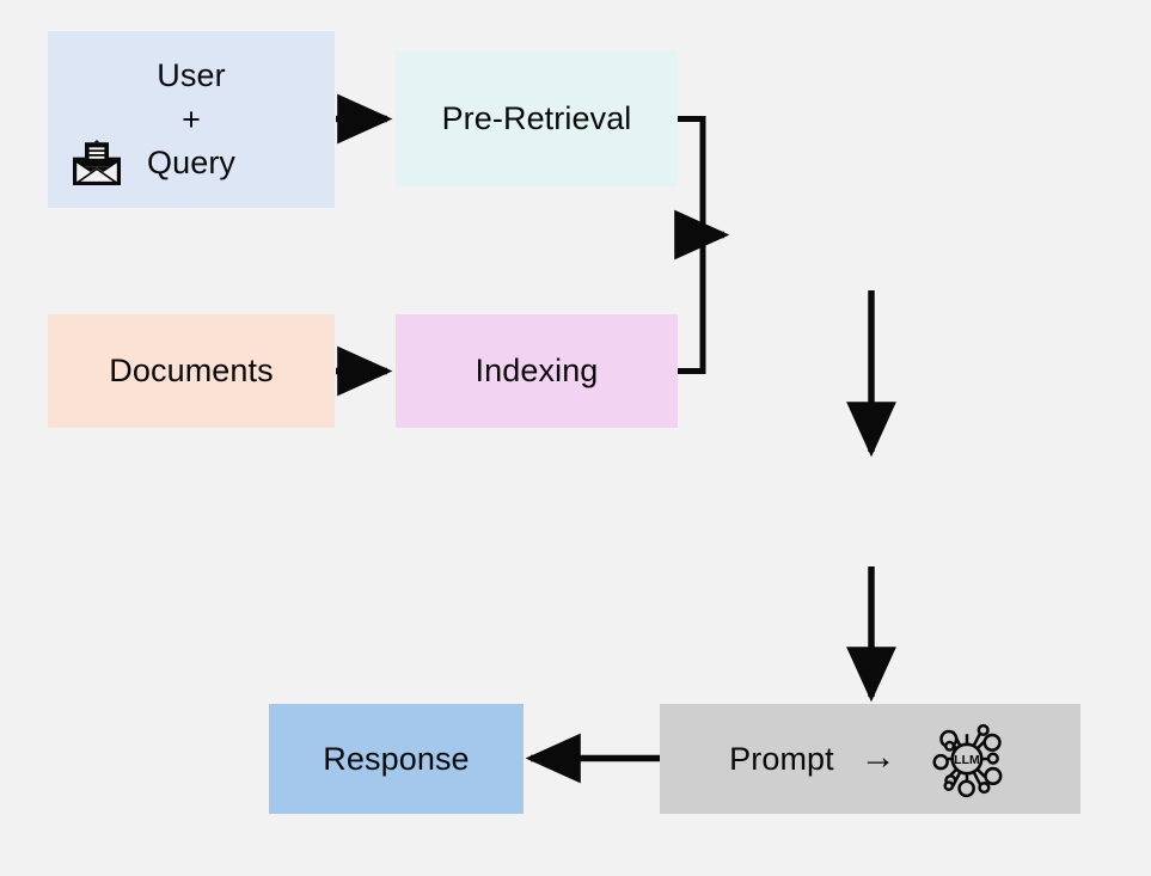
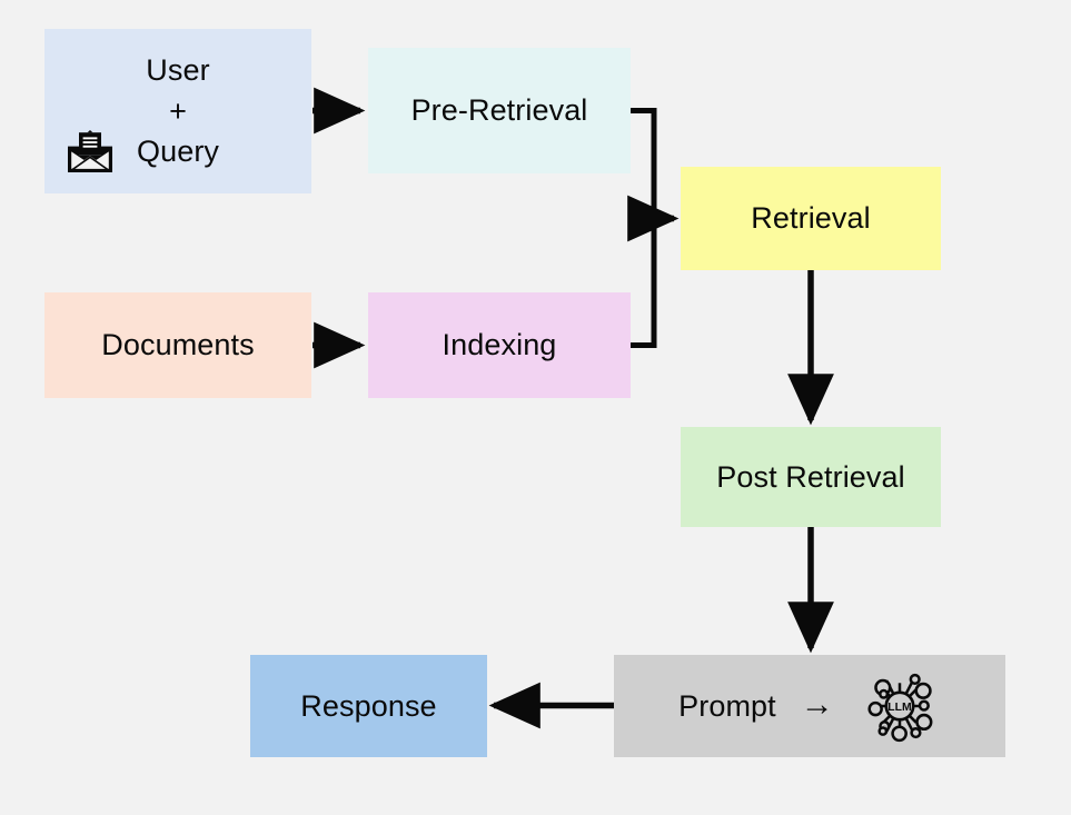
  User
  +
  Query
  Pre-Retrieval
  Documents
  Indexing
+ Retrieval
+ Post Retrieval
  Prompt
  →
  LLM
  Response
